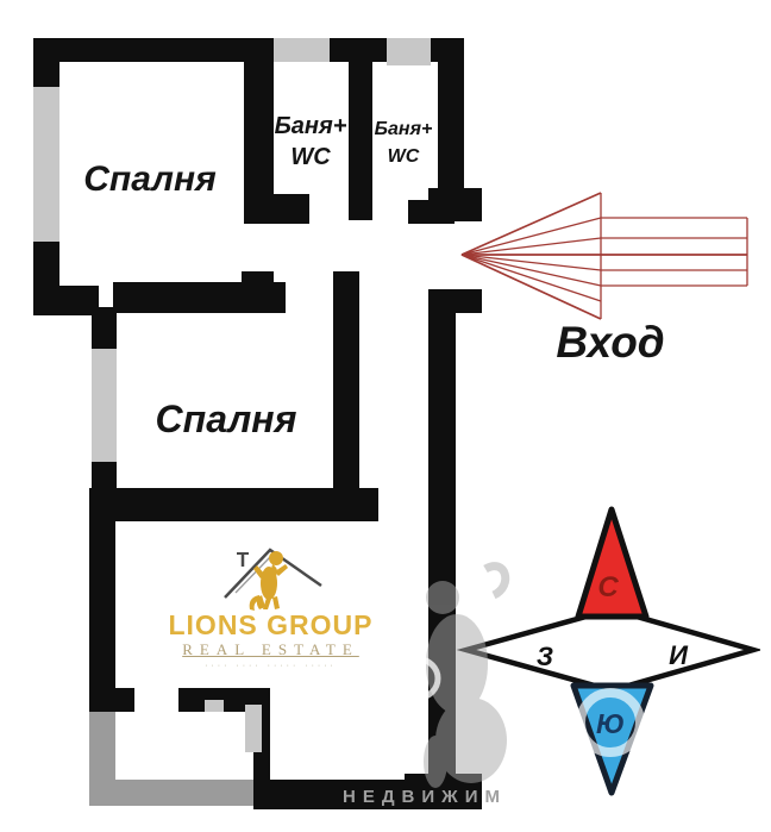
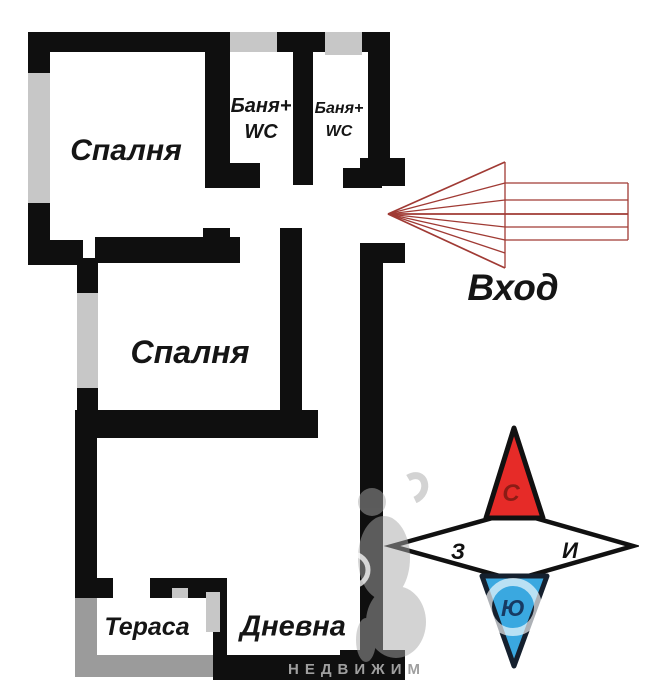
  Спалня
  Спалня
  Баня+
  WC
  Баня+
  WC
+ Тераса
+ Дневна
  Вход
- LIONS GROUP
- REAL ESTATE
  С
  Ю
  З
  И
  НЕДВИЖИМ
